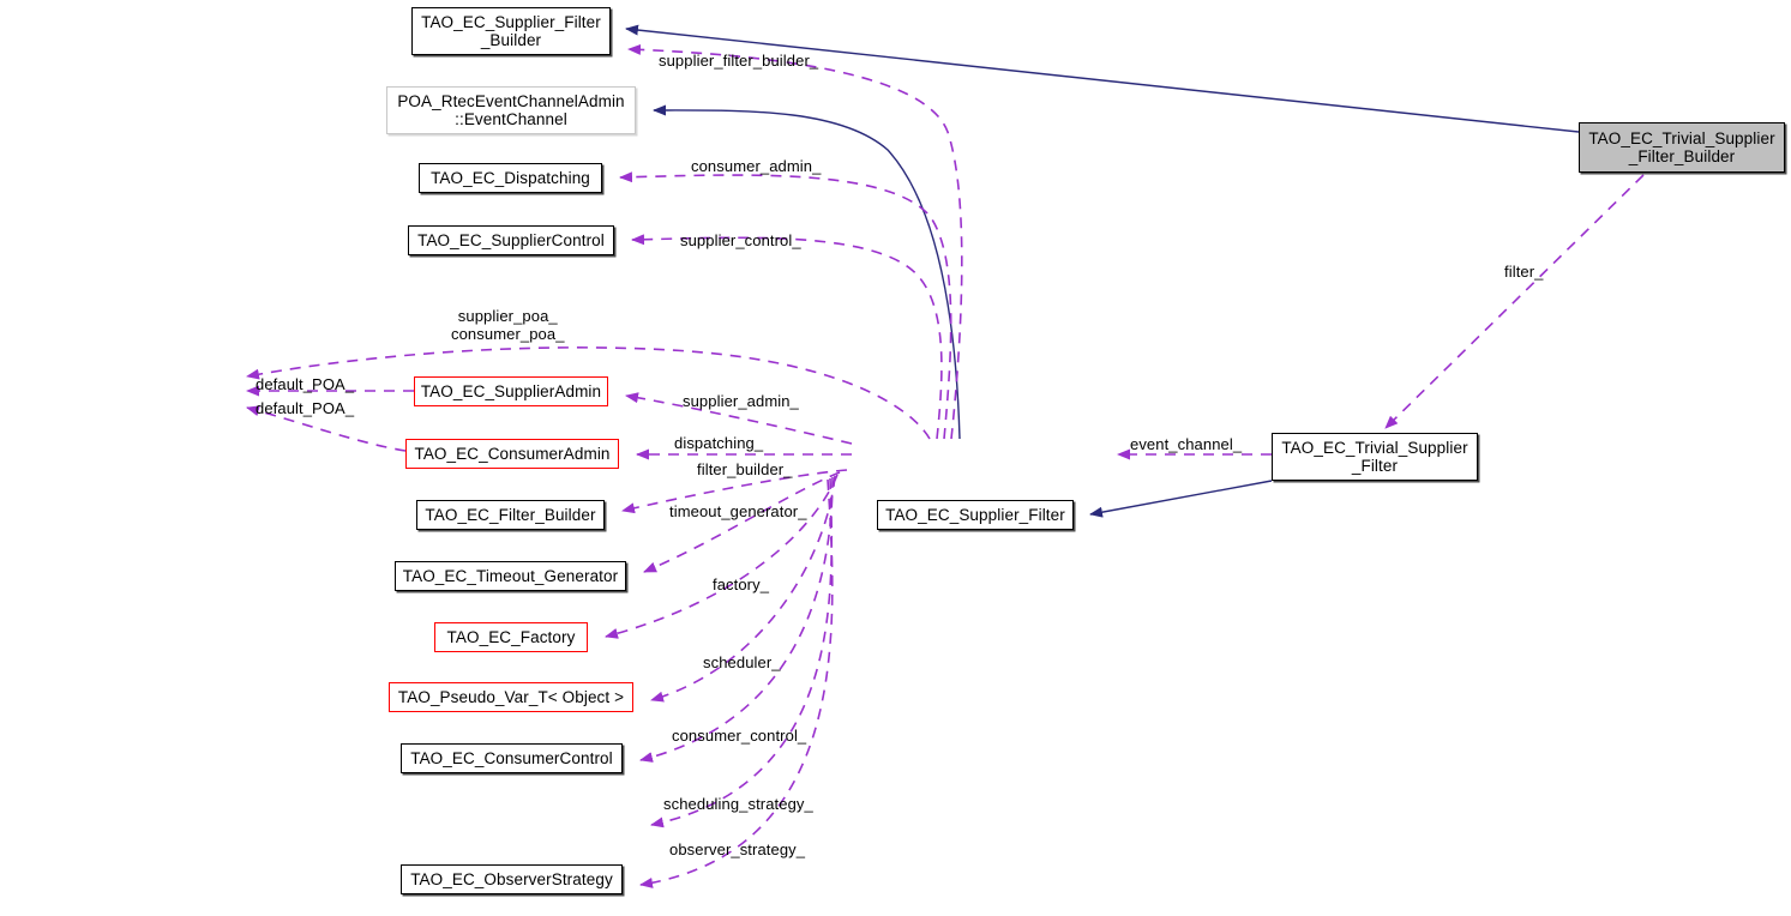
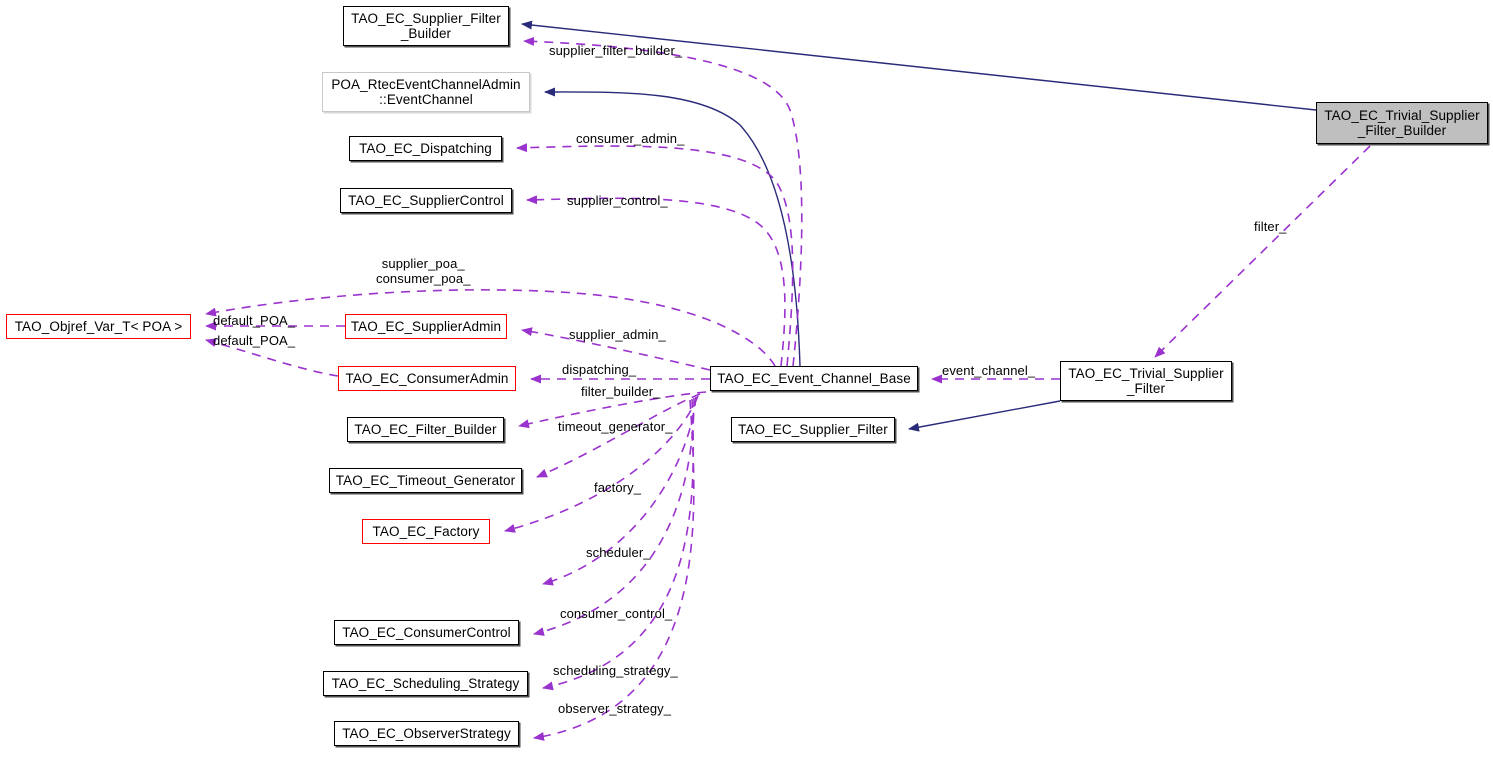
  TAO_EC_Supplier_Filter
  _Builder
  POA_RtecEventChannelAdmin
  ::EventChannel
  TAO_EC_Dispatching
  TAO_EC_SupplierControl
+ TAO_Objref_Var_T< POA >
  TAO_EC_SupplierAdmin
  TAO_EC_ConsumerAdmin
  TAO_EC_Filter_Builder
  TAO_EC_Timeout_Generator
  TAO_EC_Factory
- TAO_Pseudo_Var_T< Object >
  TAO_EC_ConsumerControl
+ TAO_EC_Scheduling_Strategy
  TAO_EC_ObserverStrategy
+ TAO_EC_Event_Channel_Base
  TAO_EC_Supplier_Filter
  TAO_EC_Trivial_Supplier
  _Filter
  TAO_EC_Trivial_Supplier
  _Filter_Builder
  supplier_filter_builder_
  consumer_admin_
  supplier_control_
  supplier_poa_
  consumer_poa_
  default_POA_
  default_POA_
  supplier_admin_
  dispatching_
  filter_builder_
  timeout_generator_
  factory_
  scheduler_
  consumer_control_
  scheduling_strategy_
  observer_strategy_
  event_channel_
  filter_
